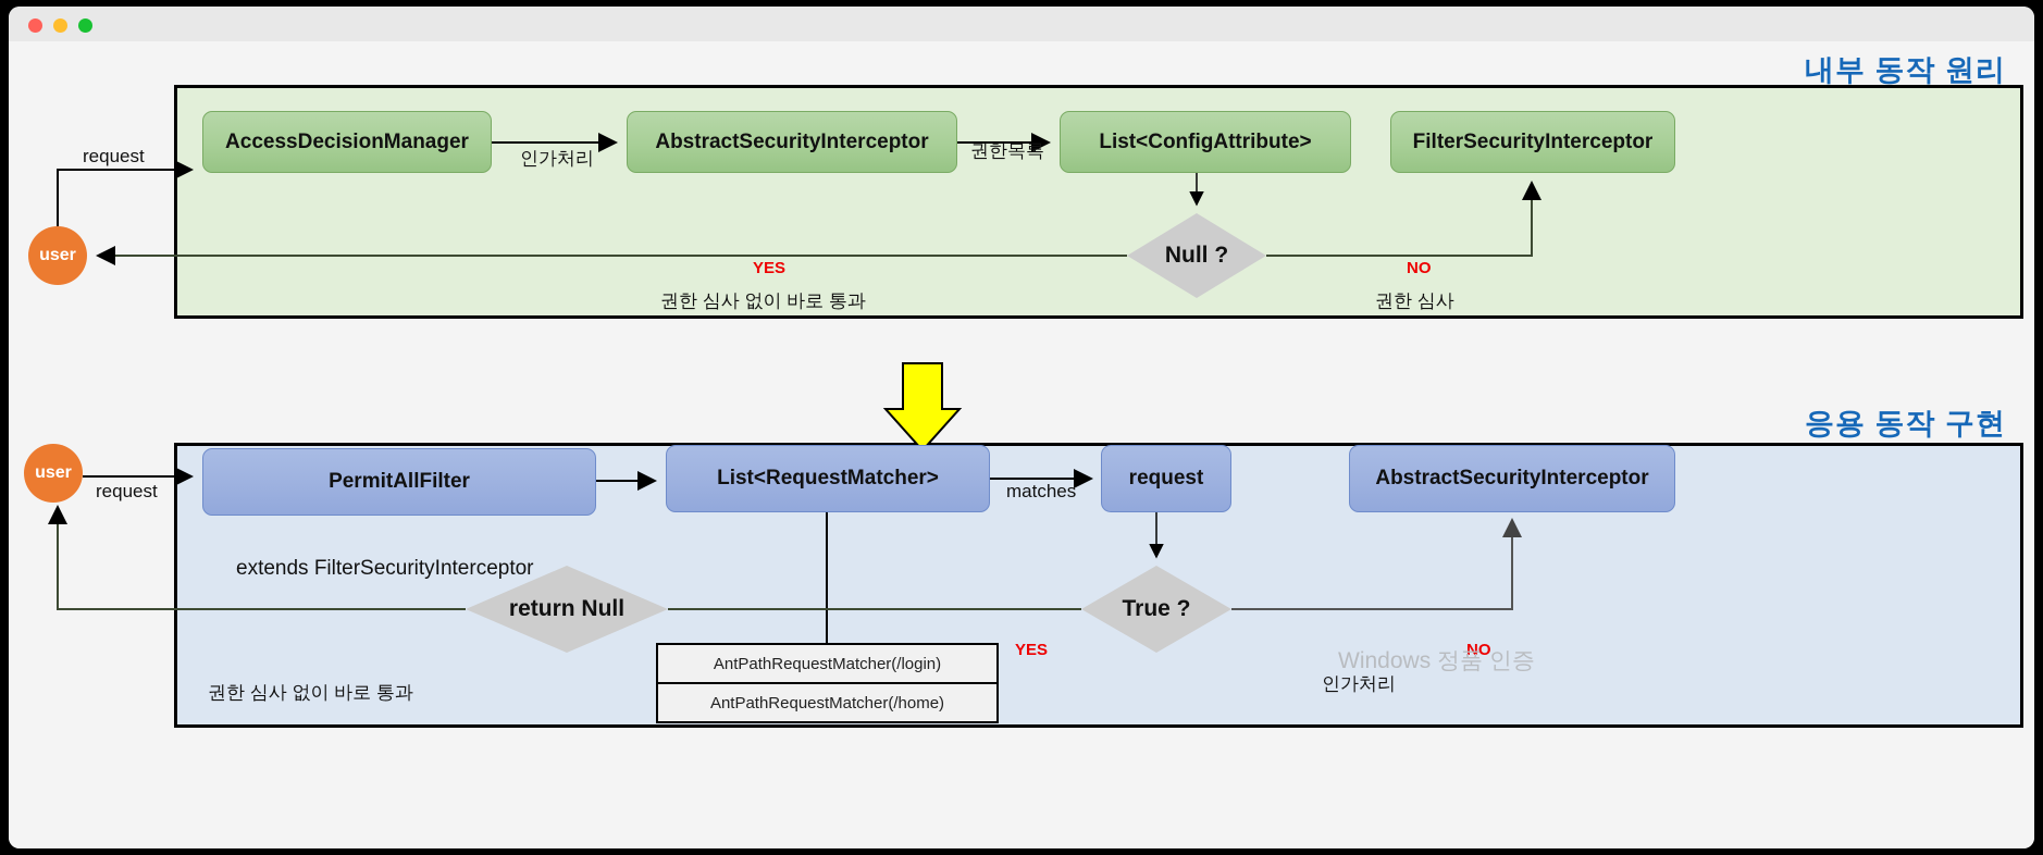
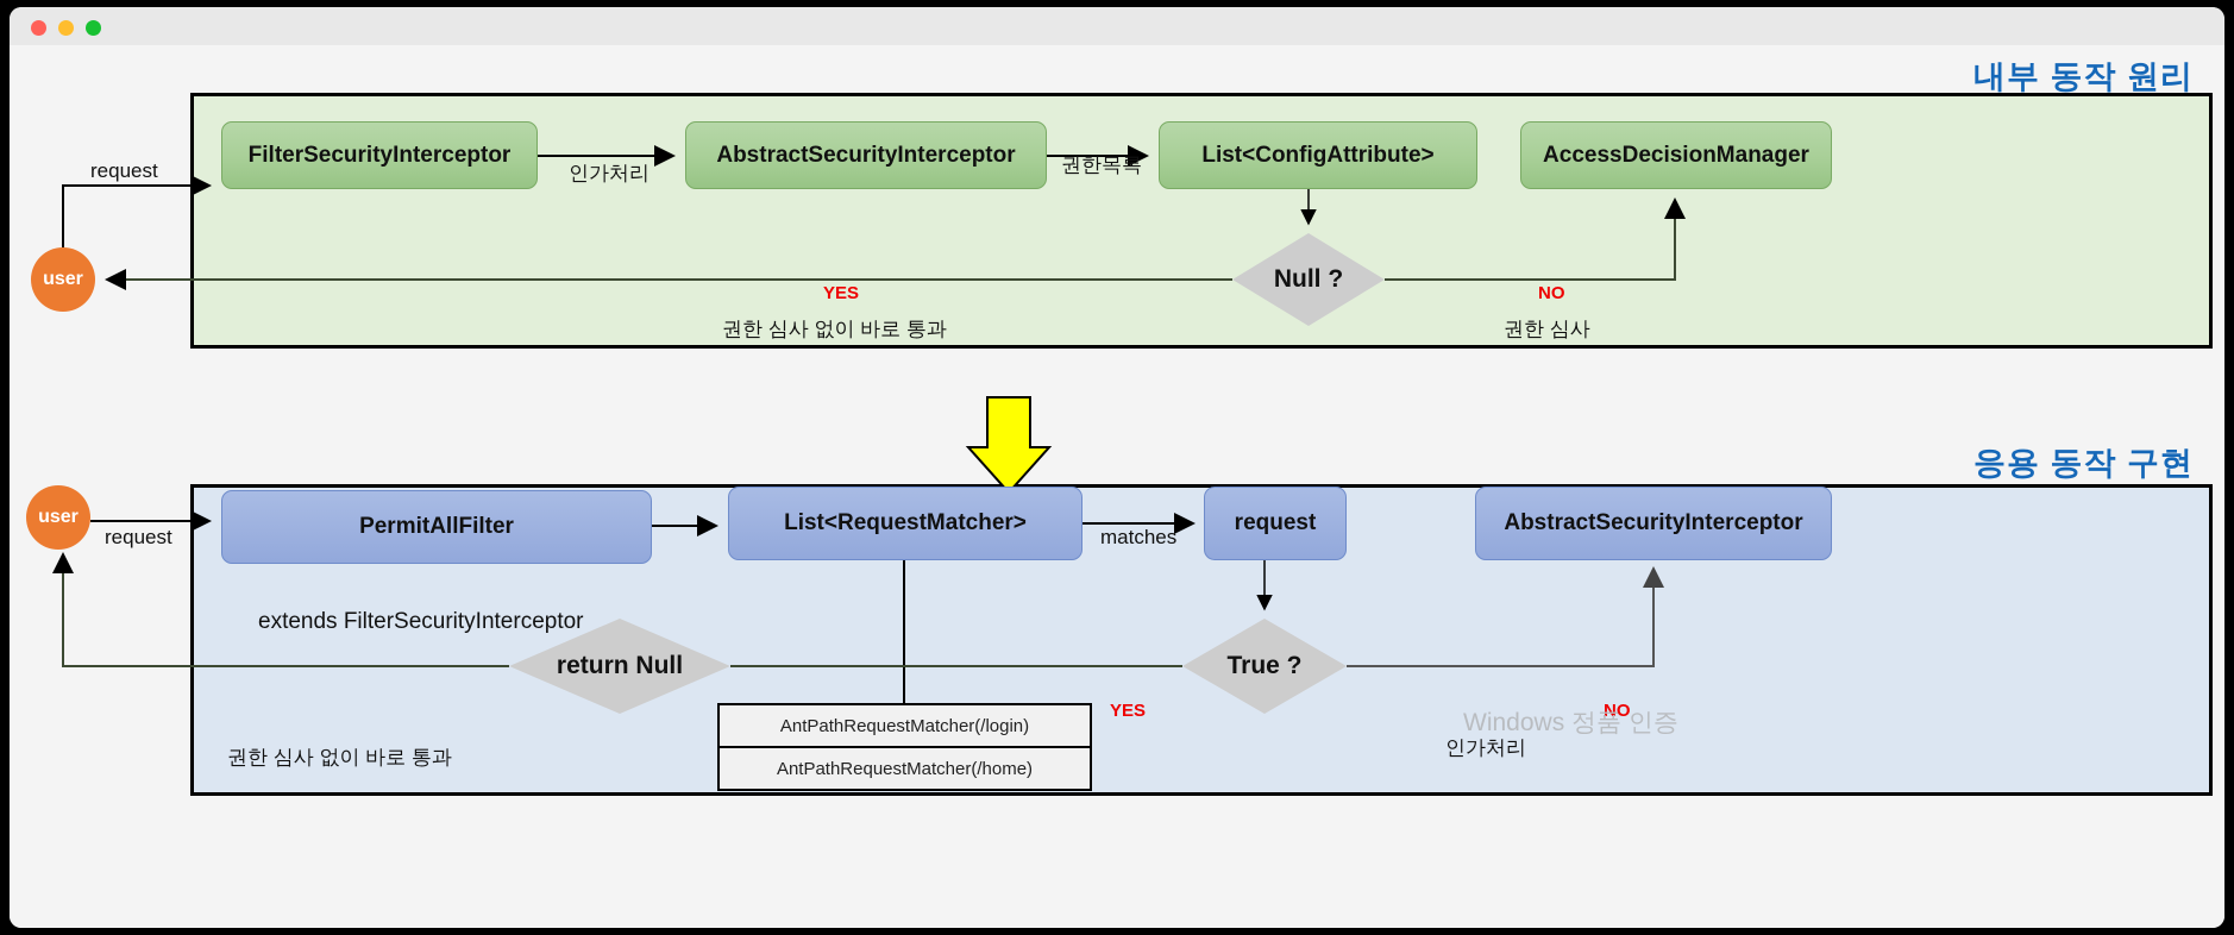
  내부 동작 원리
  응용 동작 구현
- AccessDecisionManager
+ FilterSecurityInterceptor
  AbstractSecurityInterceptor
  List<ConfigAttribute>
- FilterSecurityInterceptor
+ AccessDecisionManager
  Null ?
  user
  request
  인가처리
  권한목록
  YES
  권한 심사 없이 바로 통과
  NO
  권한 심사
  PermitAllFilter
  List<RequestMatcher>
  request
  AbstractSecurityInterceptor
  True ?
  return Null
  user
  AntPathRequestMatcher(/login)
  AntPathRequestMatcher(/home)
  request
  extends FilterSecurityInterceptor
  matches
  YES
  NO
  인가처리
  권한 심사 없이 바로 통과
  Windows 정품 인증
